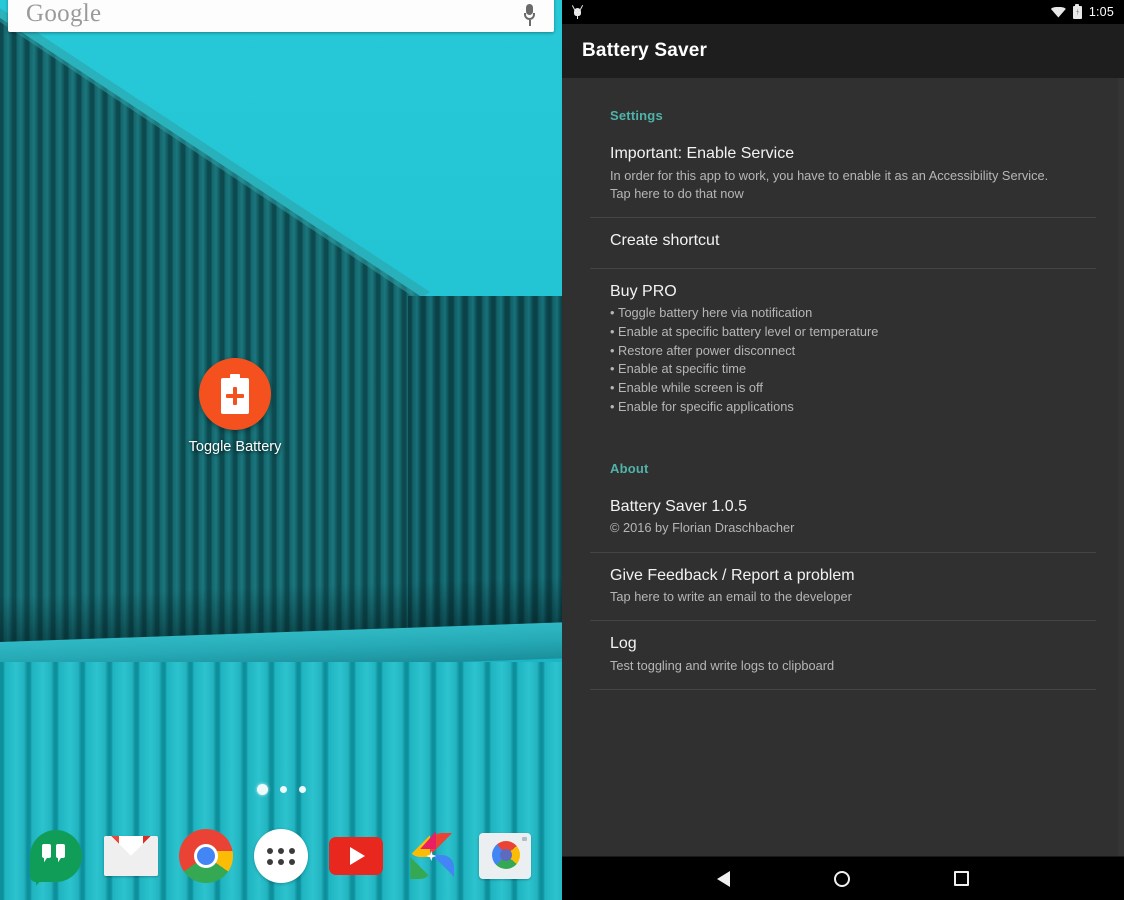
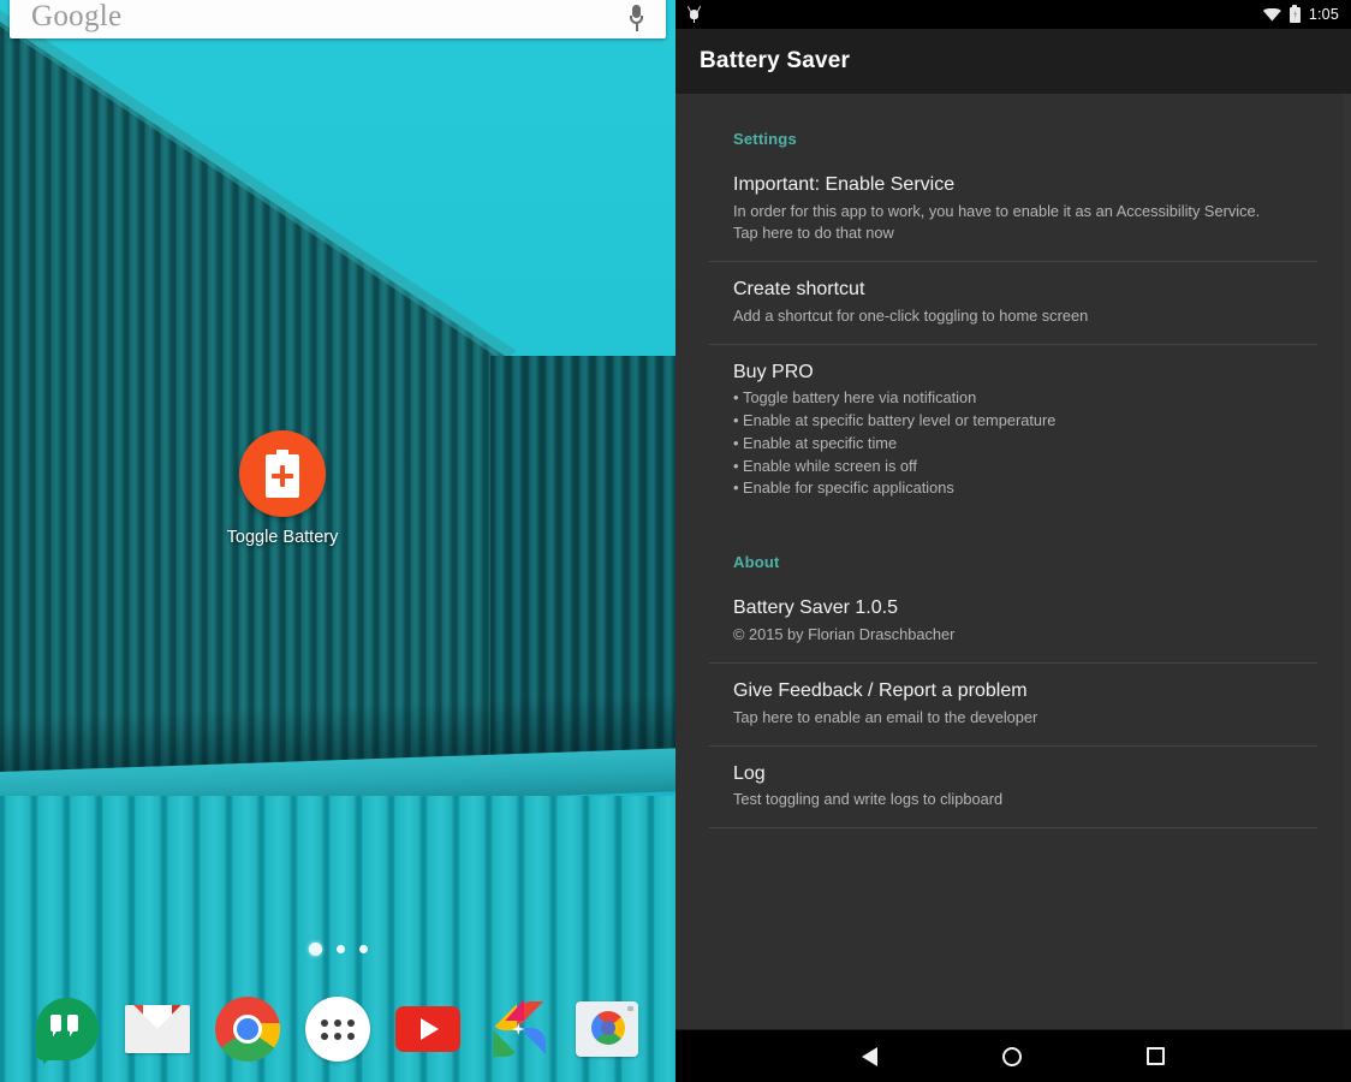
  Google
  Toggle Battery
  1:05
  Battery Saver
  Settings
  Important: Enable Service
  In order for this app to work, you have to enable it as an Accessibility Service. Tap here to do that now
  Create shortcut
+ Add a shortcut for one-click toggling to home screen
  Buy PRO
  Toggle battery here via notification
  Enable at specific battery level or temperature
- Restore after power disconnect
  Enable at specific time
  Enable while screen is off
  Enable for specific applications
  About
  Battery Saver 1.0.5
- © 2016 by Florian Draschbacher
+ © 2015 by Florian Draschbacher
  Give Feedback / Report a problem
- Tap here to write an email to the developer
+ Tap here to enable an email to the developer
  Log
  Test toggling and write logs to clipboard
